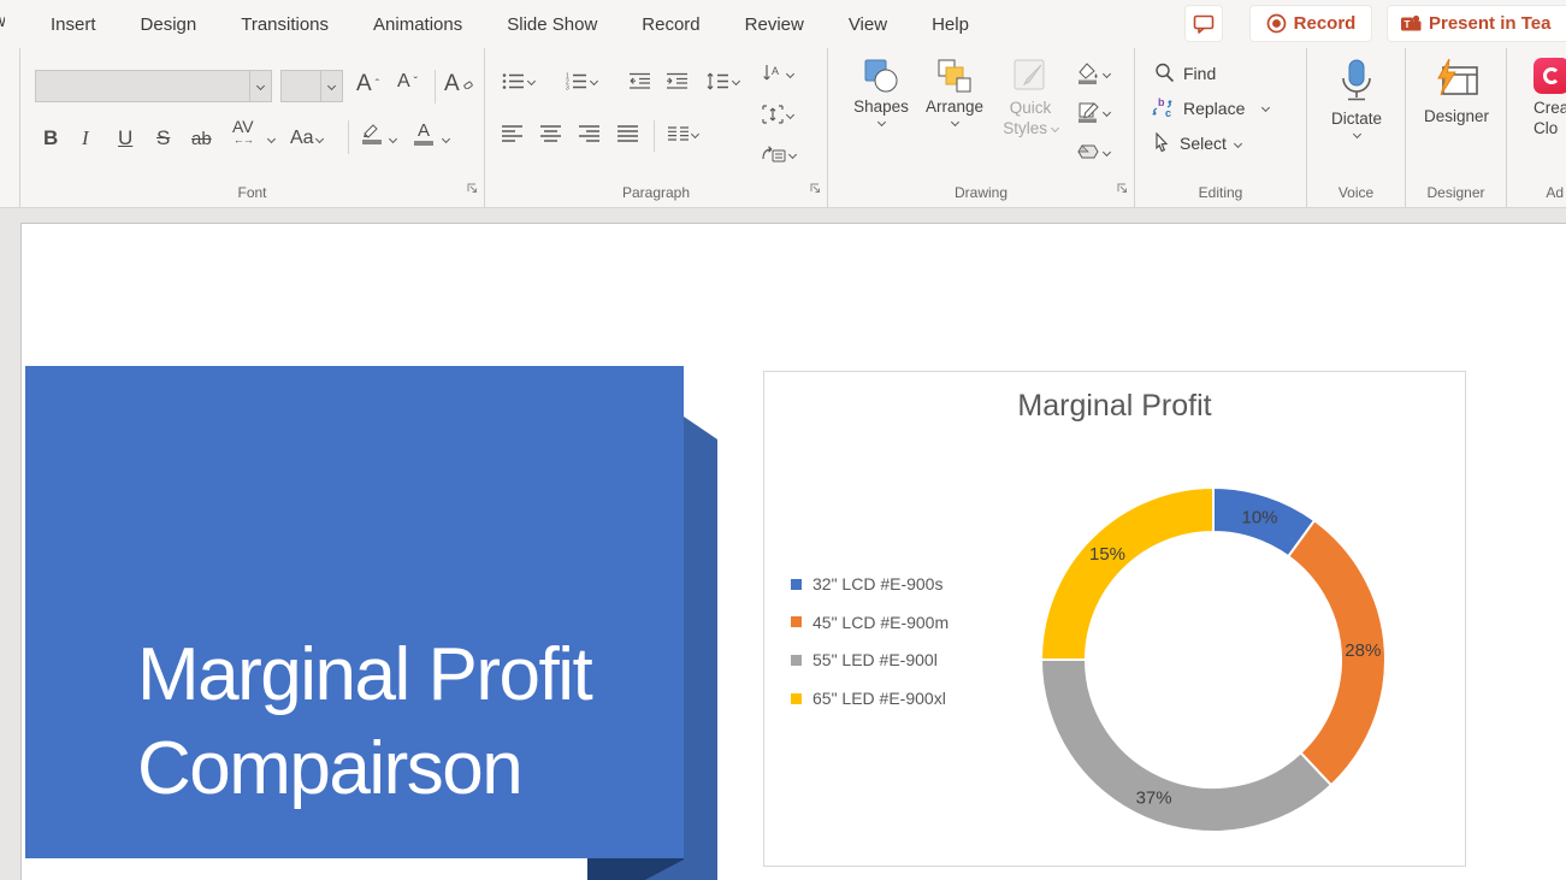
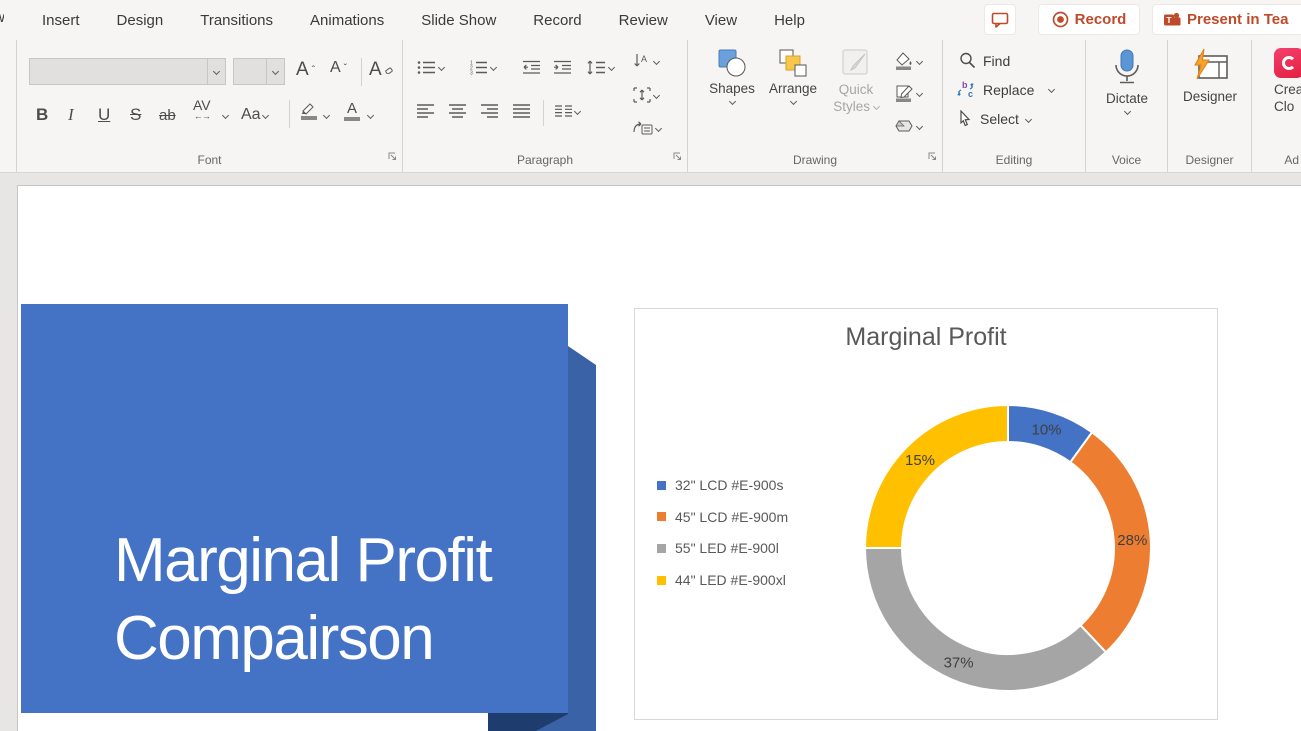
  Insert
  Design
  Transitions
  Animations
  Slide Show
  Record
  Review
  View
  Help
  Record
  T
  Present in Tea
  A
  ˆ
  A
  ˇ
  A
  B
  I
  U
  S
  ab
  AV
  ←→
  Aa
  A
  Font
  A
  Paragraph
  Shapes
  Arrange
  Quick
  Styles
  Drawing
  Find
  b
  c
  Replace
  Select
  Editing
  Dictate
  Voice
  Designer
  Designer
  Crea
  Clo
  Ad
  Marginal Profit
  Compairson
  Marginal Profit
  32" LCD #E-900s
  45" LCD #E-900m
  55" LED #E-900l
- 65" LED #E-900xl
+ 44" LED #E-900xl
  10%
  28%
  37%
  15%
